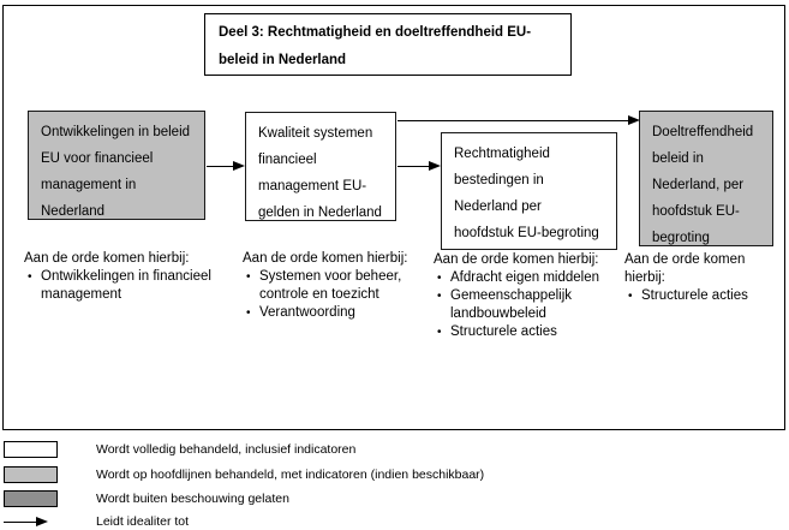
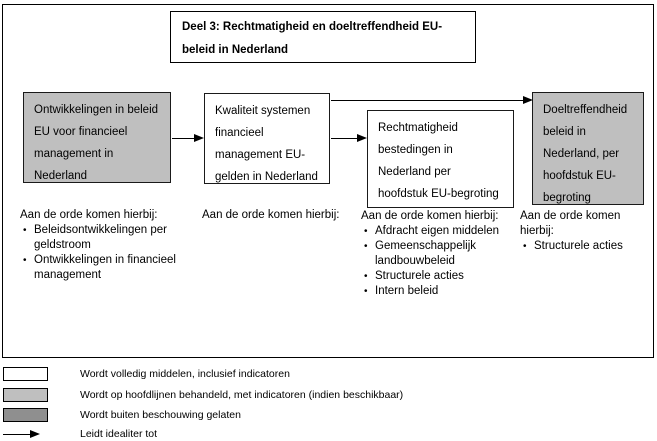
  Deel 3: Rechtmatigheid en doeltreffendheid EU-
  beleid in Nederland
  Ontwikkelingen in beleid
  EU voor financieel
  management in
  Nederland
  Kwaliteit systemen
  financieel
  management EU-
  gelden in Nederland
  Rechtmatigheid
  bestedingen in
  Nederland per
  hoofdstuk EU-begroting
  Doeltreffendheid
  beleid in
  Nederland, per
  hoofdstuk EU-
  begroting
  Aan de orde komen hierbij:
+ Beleidsontwikkelingen per geldstroom
  Ontwikkelingen in financieel management
  Aan de orde komen hierbij:
- Systemen voor beheer, controle en toezicht
- Verantwoording
  Aan de orde komen hierbij:
  Afdracht eigen middelen
  Gemeenschappelijk landbouwbeleid
  Structurele acties
+ Intern beleid
  Aan de orde komen hierbij:
  Structurele acties
- Wordt volledig behandeld, inclusief indicatoren
+ Wordt volledig middelen, inclusief indicatoren
  Wordt op hoofdlijnen behandeld, met indicatoren (indien beschikbaar)
  Wordt buiten beschouwing gelaten
  Leidt idealiter tot
